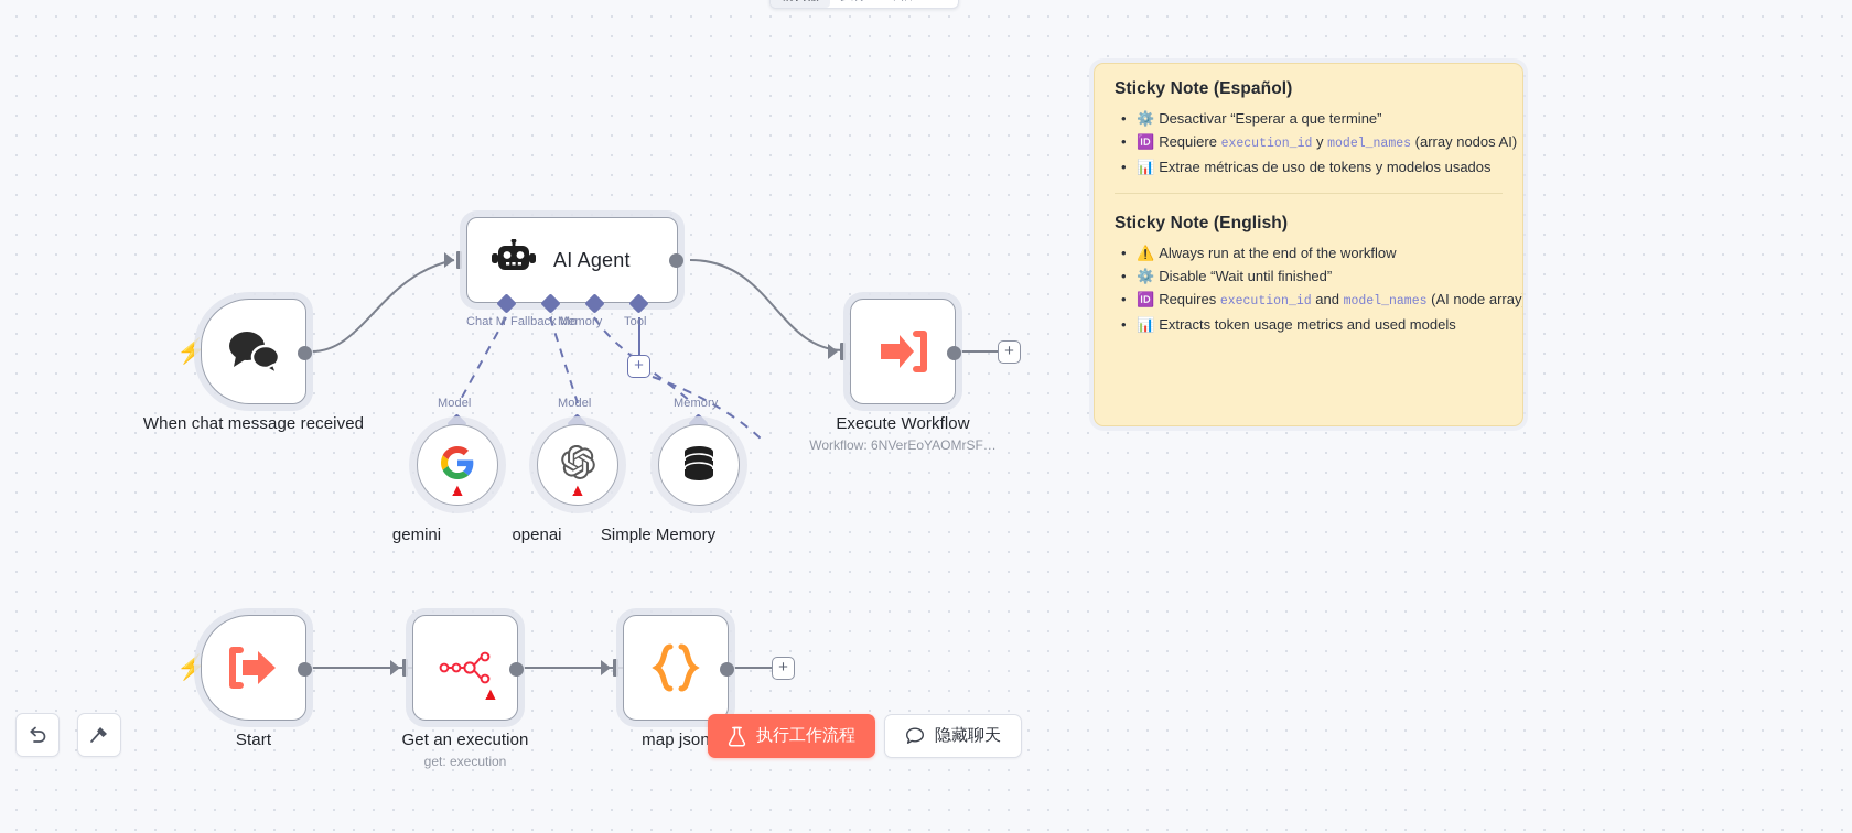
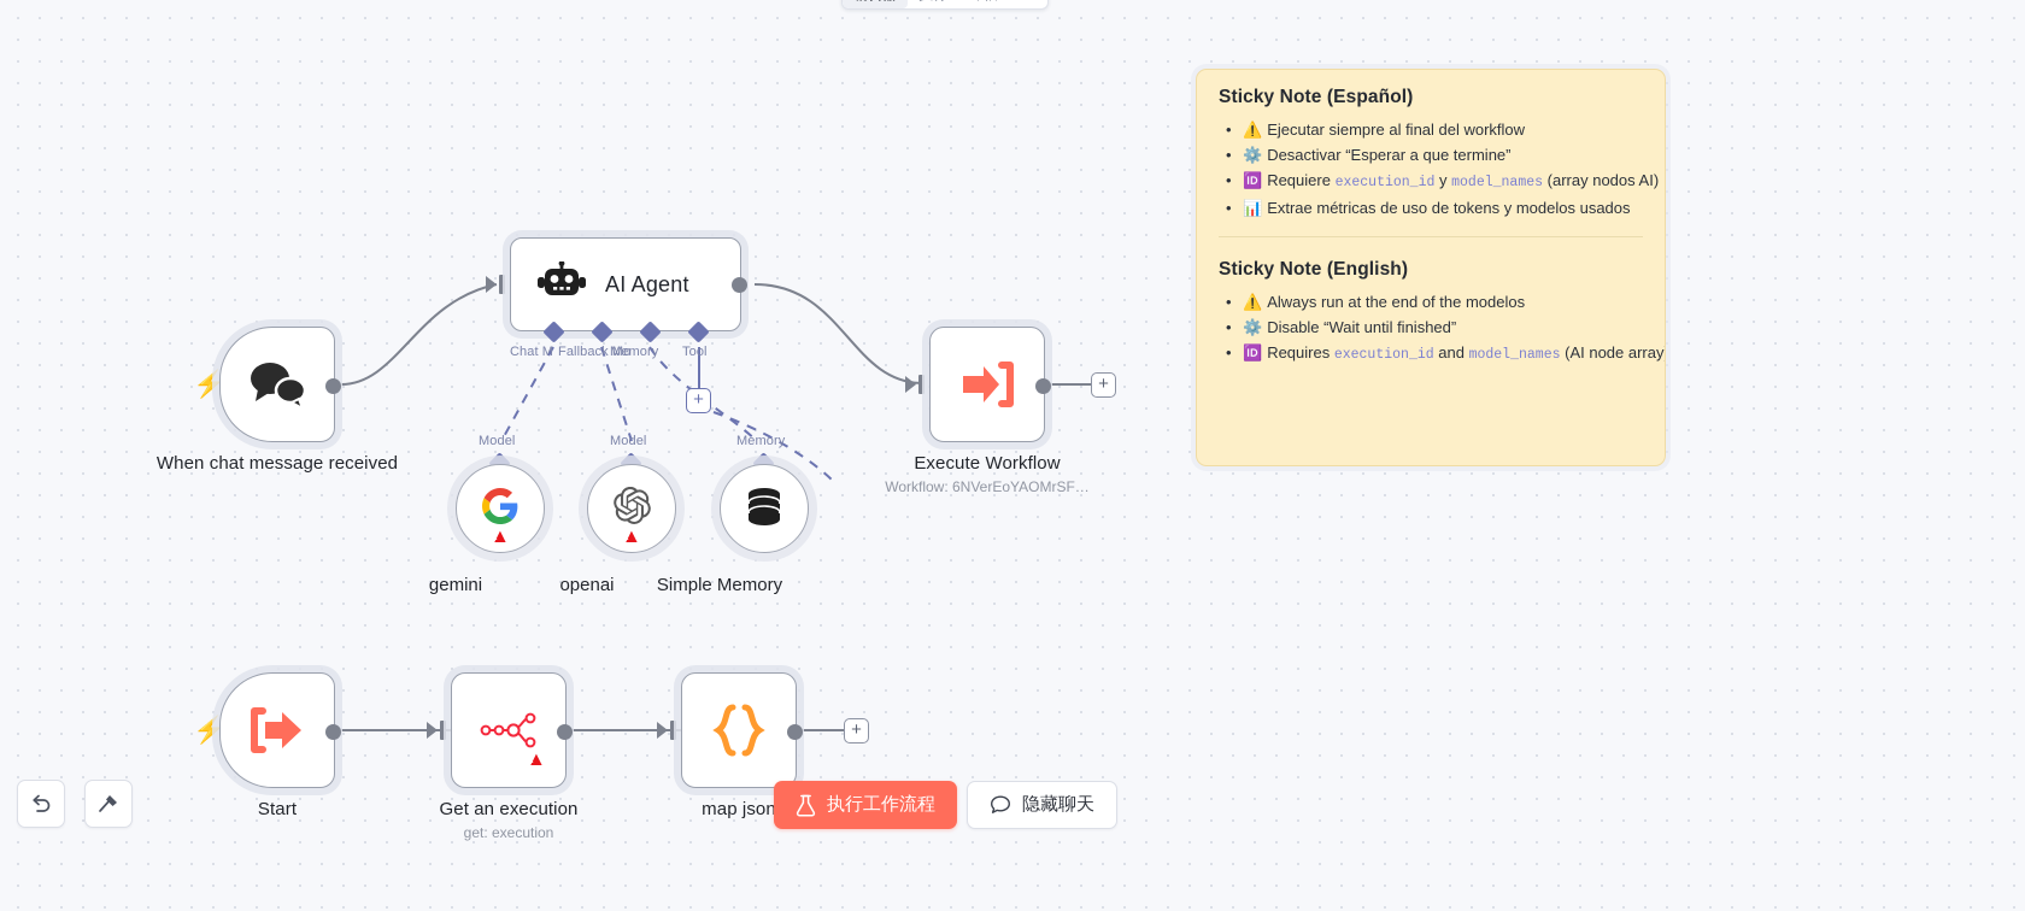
  ⚡
  When chat message received
  AI Agent
  Chat M
  Fallback Mo
  Memory
  Tool
  +
  Model
  ▲
  !
  gemini
  Model
  ▲
  !
  openai
  Memory
  Simple Memory
  Execute Workflow
  Workflow: 6NVerEoYAOMrSF…
  +
  ⚡
  Start
  ▲
  !
  Get an execution
  get: execution
  map json
  +
  Sticky Note (Español)
+ ⚠️ Ejecutar siempre al final del workflow
  ⚙️ Desactivar “Esperar a que termine”
  🆔 Requiere execution_id y model_names (array nodos AI)
  📊 Extrae métricas de uso de tokens y modelos usados
  Sticky Note (English)
- ⚠️ Always run at the end of the workflow
+ ⚠️ Always run at the end of the modelos
  ⚙️ Disable “Wait until finished”
  🆔 Requires execution_id and model_names (AI node array
- 📊 Extracts token usage metrics and used models
  执行工作流程
  隐藏聊天
